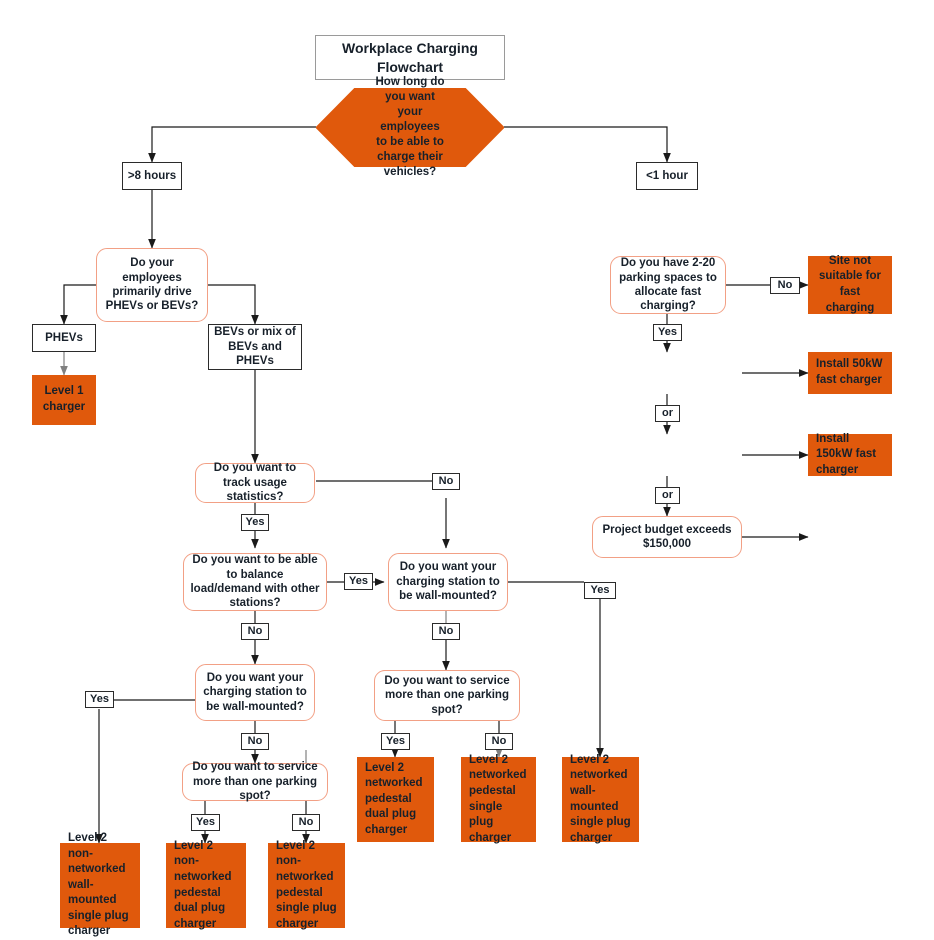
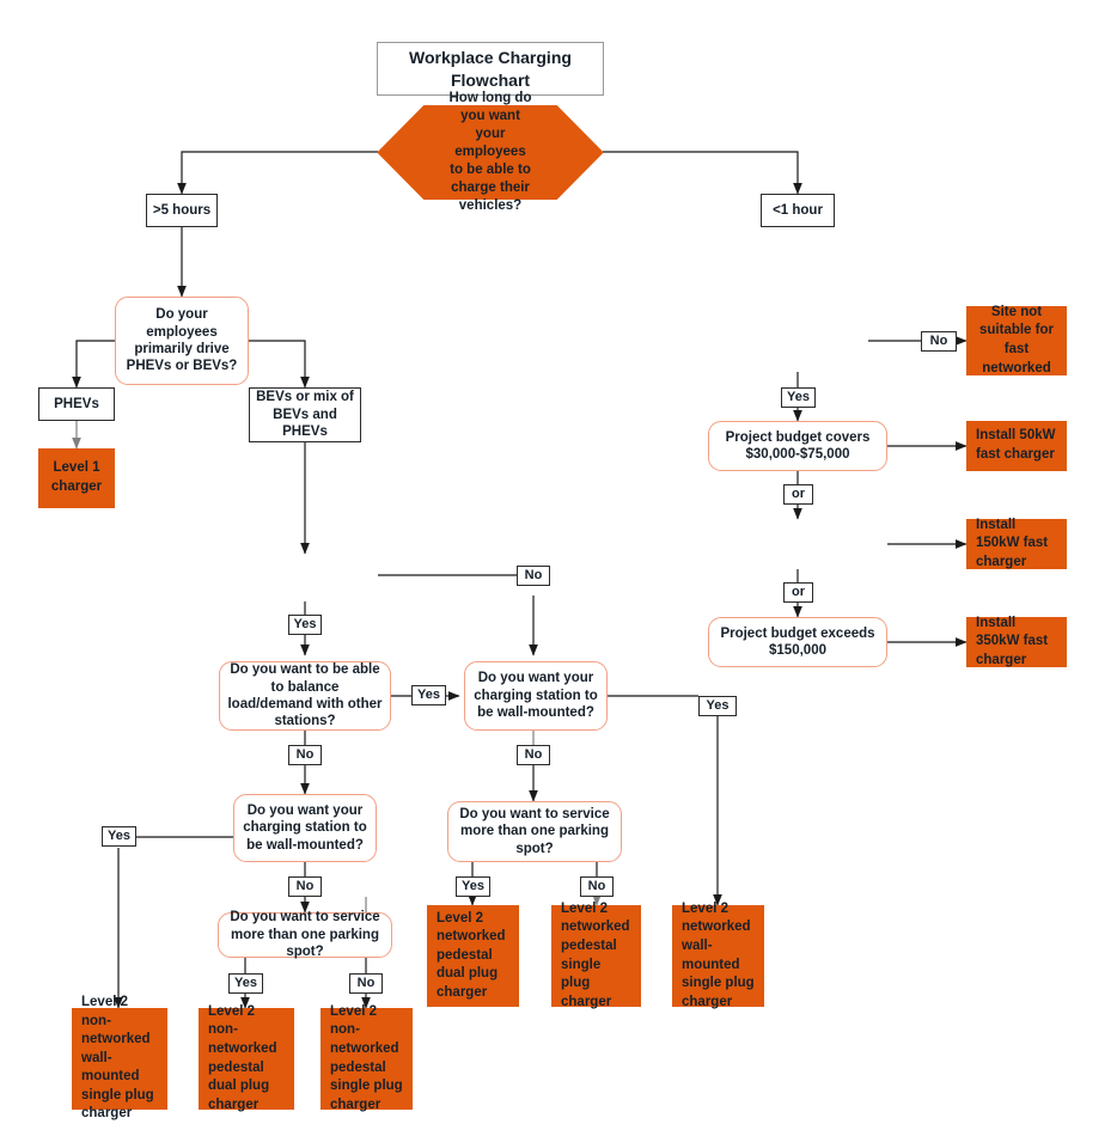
  Workplace Charging Flowchart
  How long do you want your employees to be able to charge their vehicles?
- >8 hours
+ >5 hours
  Do your employees primarily drive PHEVs or BEVs?
  PHEVs
  BEVs or mix of BEVs and PHEVs
  Level 1 charger
- Do you want to track usage statistics?
  No
  Yes
  Do you want to be able to balance load/demand with other stations?
  Yes
  No
  Do you want your charging station to be wall-mounted?
  Yes
  No
  Do you want to service more than one parking spot?
  Yes
  No
  Do you want your charging station to be wall-mounted?
  Yes
  No
  Do you want to service more than one parking spot?
  Yes
  No
  Level 2 non-networked wall-mounted single plug charger
  Level 2 non-networked pedestal dual plug charger
  Level 2 non-networked pedestal single plug charger
  Level 2 networked pedestal dual plug charger
  Level 2 networked pedestal single plug charger
  Level 2 networked wall-mounted single plug charger
  <1 hour
- Do you have 2-20 parking spaces to allocate fast charging?
  No
  Yes
- Site not suitable for fast charging
+ Site not suitable for fast networked
+ Project budget covers $30,000-$75,000
  Install 50kW fast charger
  or
  Install 150kW fast charger
  or
  Project budget exceeds $150,000
+ Install 350kW fast charger
